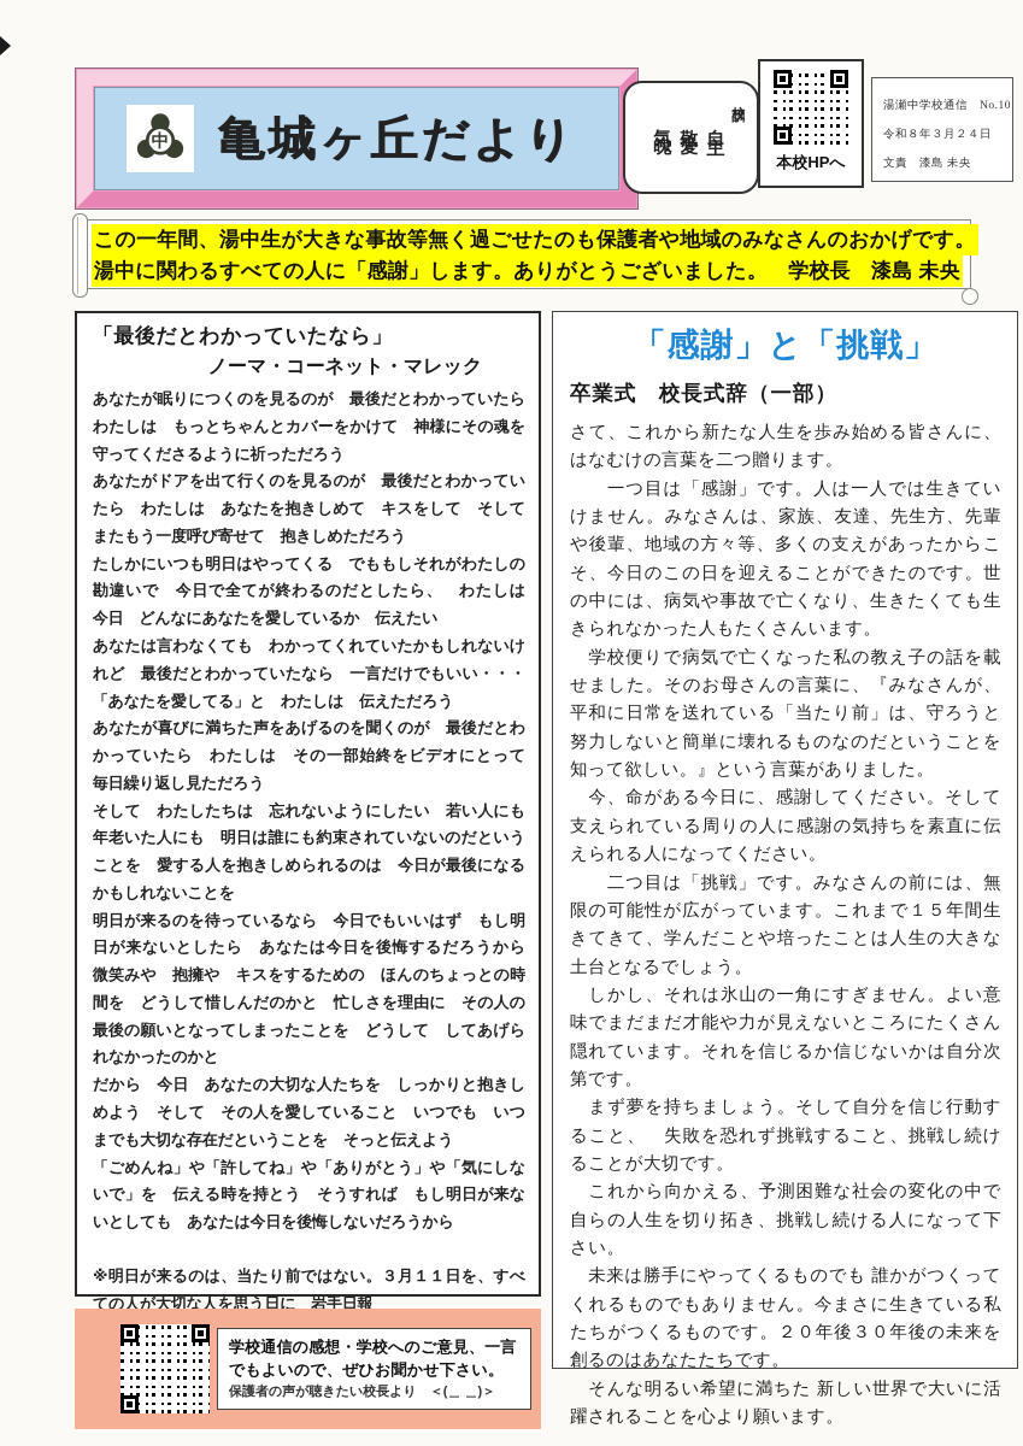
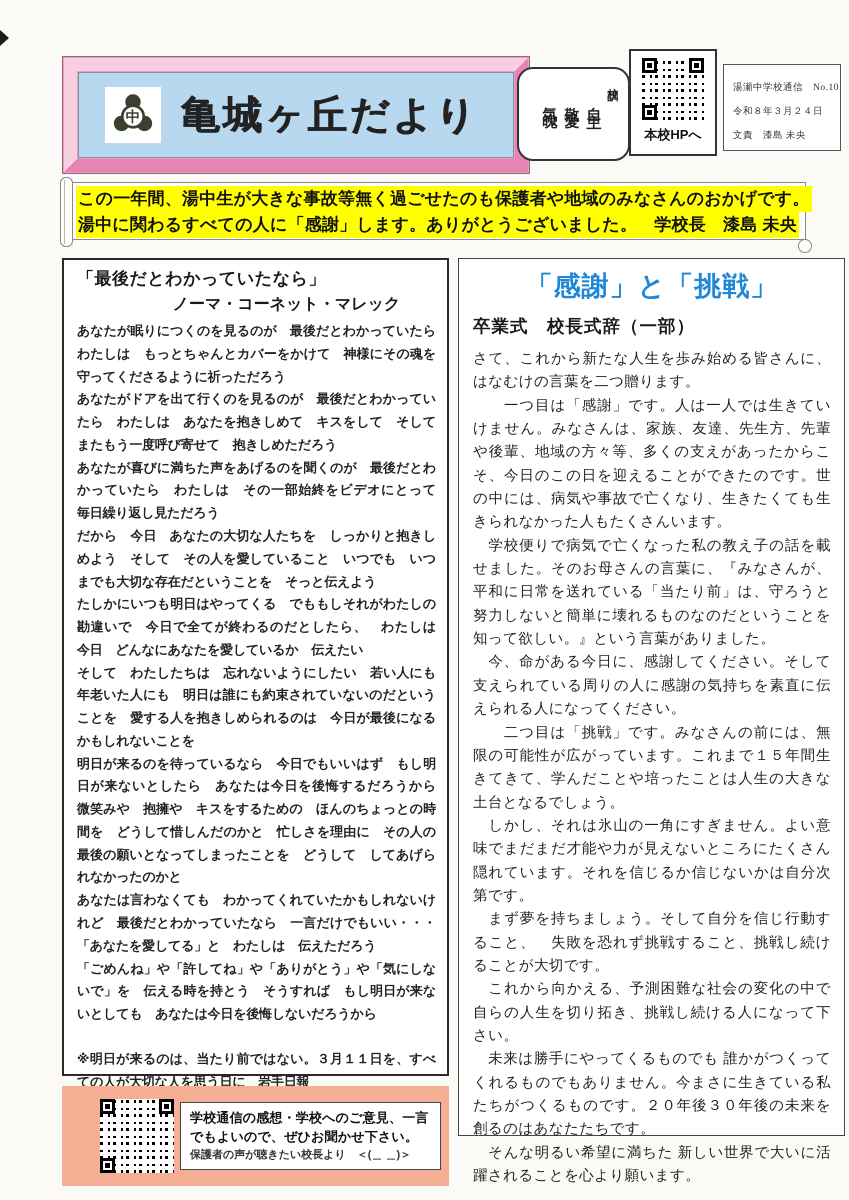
  中
  亀城ヶ丘だより
  本校HPへ
  湯瀬中学校通信 No.10
  令和８年３月２４日
  文責 漆島 未央
  この一年間、湯中生が大きな事故等無く過ごせたのも保護者や地域のみなさんのおかげです。
  湯中に関わるすべての人に「感謝」します。ありがとうございました。 学校長 漆島 未央
  「最後だとわかっていたなら」
  ノーマ・コーネット・マレック
  あなたが眠りにつくのを見るのが 最後だとわかっていたら わたしは もっとちゃんとカバーをかけて 神様にその魂を守ってくださるように祈っただろう
  あなたがドアを出て行くのを見るのが 最後だとわかっていたら わたしは あなたを抱きしめて キスをして そしてまたもう一度呼び寄せて 抱きしめただろう
- たしかにいつも明日はやってくる でももしそれがわたしの勘違いで 今日で全てが終わるのだとしたら、 わたしは 今日 どんなにあなたを愛しているか 伝えたい
+ あなたが喜びに満ちた声をあげるのを聞くのが 最後だとわかっていたら わたしは その一部始終をビデオにとって 毎日繰り返し見ただろう
- あなたは言わなくても わかってくれていたかもしれないけれど 最後だとわかっていたなら 一言だけでもいい・・・「あなたを愛してる」と わたしは 伝えただろう
+ だから 今日 あなたの大切な人たちを しっかりと抱きしめよう そして その人を愛していること いつでも いつまでも大切な存在だということを そっと伝えよう
- あなたが喜びに満ちた声をあげるのを聞くのが 最後だとわかっていたら わたしは その一部始終をビデオにとって 毎日繰り返し見ただろう
+ たしかにいつも明日はやってくる でももしそれがわたしの勘違いで 今日で全てが終わるのだとしたら、 わたしは 今日 どんなにあなたを愛しているか 伝えたい
  そして わたしたちは 忘れないようにしたい 若い人にも 年老いた人にも 明日は誰にも約束されていないのだということを 愛する人を抱きしめられるのは 今日が最後になるかもしれないことを
  明日が来るのを待っているなら 今日でもいいはず もし明日が来ないとしたら あなたは今日を後悔するだろうから 微笑みや 抱擁や キスをするための ほんのちょっとの時間を どうして惜しんだのかと 忙しさを理由に その人の最後の願いとなってしまったことを どうして してあげられなかったのかと
- だから 今日 あなたの大切な人たちを しっかりと抱きしめよう そして その人を愛していること いつでも いつまでも大切な存在だということを そっと伝えよう
+ あなたは言わなくても わかってくれていたかもしれないけれど 最後だとわかっていたなら 一言だけでもいい・・・「あなたを愛してる」と わたしは 伝えただろう
  「ごめんね」や「許してね」や「ありがとう」や「気にしないで」を 伝える時を持とう そうすれば もし明日が来ないとしても あなたは今日を後悔しないだろうから
  ※明日が来るのは、当たり前ではない。３月１１日を、すべての人が大切な人を思う日に 岩手日報
  「感謝」と「挑戦」
  卒業式 校長式辞（一部）
  さて、これから新たな人生を歩み始める皆さんに、はなむけの言葉を二つ贈ります。
  一つ目は「感謝」です。人は一人では生きていけません。みなさんは、家族、友達、先生方、先輩や後輩、地域の方々等、多くの支えがあったからこそ、今日のこの日を迎えることができたのです。世の中には、病気や事故で亡くなり、生きたくても生きられなかった人もたくさんいます。
  学校便りで病気で亡くなった私の教え子の話を載せました。そのお母さんの言葉に、『みなさんが、平和に日常を送れている「当たり前」は、守ろうと努力しないと簡単に壊れるものなのだということを知って欲しい。』という言葉がありました。
  今、命がある今日に、感謝してください。そして支えられている周りの人に感謝の気持ちを素直に伝えられる人になってください。
  二つ目は「挑戦」です。みなさんの前には、無限の可能性が広がっています。これまで１５年間生きてきて、学んだことや培ったことは人生の大きな土台となるでしょう。
  しかし、それは氷山の一角にすぎません。よい意味でまだまだ才能や力が見えないところにたくさん隠れています。それを信じるか信じないかは自分次第です。
  まず夢を持ちましょう。そして自分を信じ行動すること、 失敗を恐れず挑戦すること、挑戦し続けることが大切です。
  これから向かえる、予測困難な社会の変化の中で自らの人生を切り拓き、挑戦し続ける人になって下さい。
  未来は勝手にやってくるものでも 誰かがつくってくれるものでもありません。今まさに生きている私たちがつくるものです。２０年後３０年後の未来を創るのはあなたたちです。
  そんな明るい希望に満ちた 新しい世界で大いに活躍されることを心より願います。
  学校通信の感想・学校へのご意見、一言でもよいので、ぜひお聞かせ下さい。
  保護者の声が聴きたい校長より ＜(＿ ＿)＞
